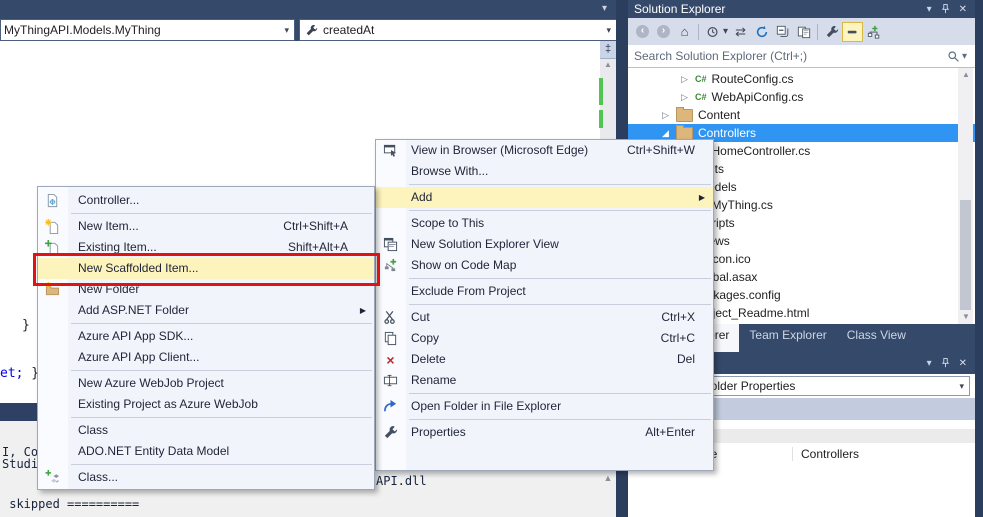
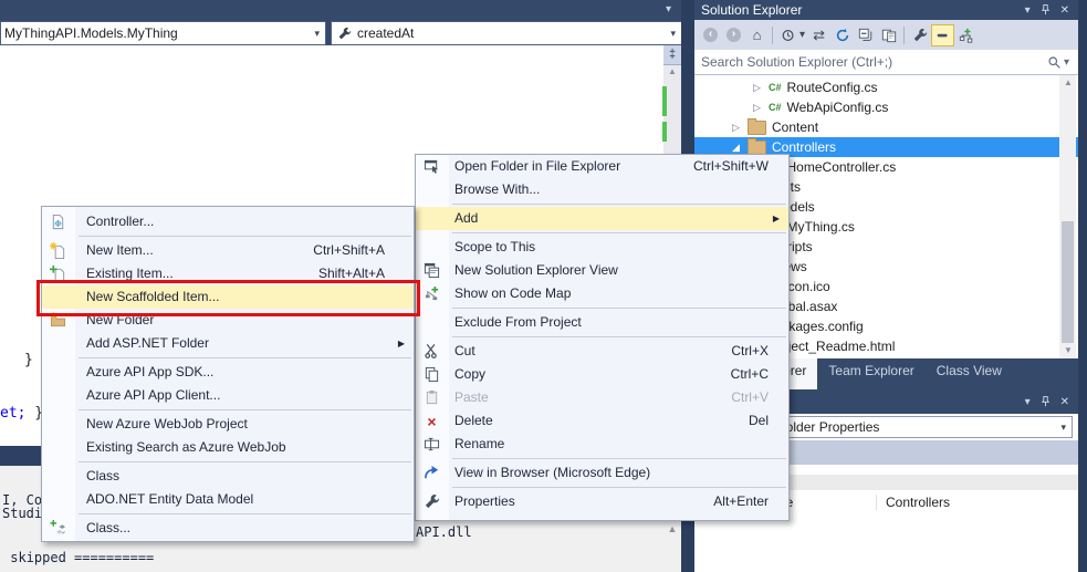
  ▾
  MyThingAPI.Models.MyThing
  ▾
  createdAt
  ▾
  }
  et; }
  ‡
  ▲
  I, Co
  Studi
  skipped ==========
  API.dll
  ▲
  Solution Explorer
  ▾
  ✕
  ‹
  ›
  ⌂
  ▾
  ⇄
  Search Solution Explorer (Ctrl+;)
  ▾
  ▷
  C#
  RouteConfig.cs
  ▷
  C#
  WebApiConfig.cs
  ▷
  Content
  ◢
  Controllers
  HomeController.cs
  MyThing.cs
  ripts
  bal.asax
  kages.config
  ject_Readme.html
  ▲
  ▼
  Team Explorer
  Class View
  ▾
  ✕
  ▾
  Controllers
- View in Browser (Microsoft Edge)
+ Open Folder in File Explorer
  Ctrl+Shift+W
  Browse With...
  Add
  ▶
  Scope to This
  New Solution Explorer View
  Show on Code Map
  Exclude From Project
  Cut
  Ctrl+X
  Copy
  Ctrl+C
+ Paste
+ Ctrl+V
  ×
  Delete
  Del
  Rename
- Open Folder in File Explorer
+ View in Browser (Microsoft Edge)
  Properties
  Alt+Enter
  Controller...
  New Item...
  Ctrl+Shift+A
  Existing Item...
  Shift+Alt+A
  New Scaffolded Item...
  New Folder
  Add ASP.NET Folder
  ▶
  Azure API App SDK...
  Azure API App Client...
  New Azure WebJob Project
- Existing Project as Azure WebJob
+ Existing Search as Azure WebJob
  Class
  ADO.NET Entity Data Model
  Class...
